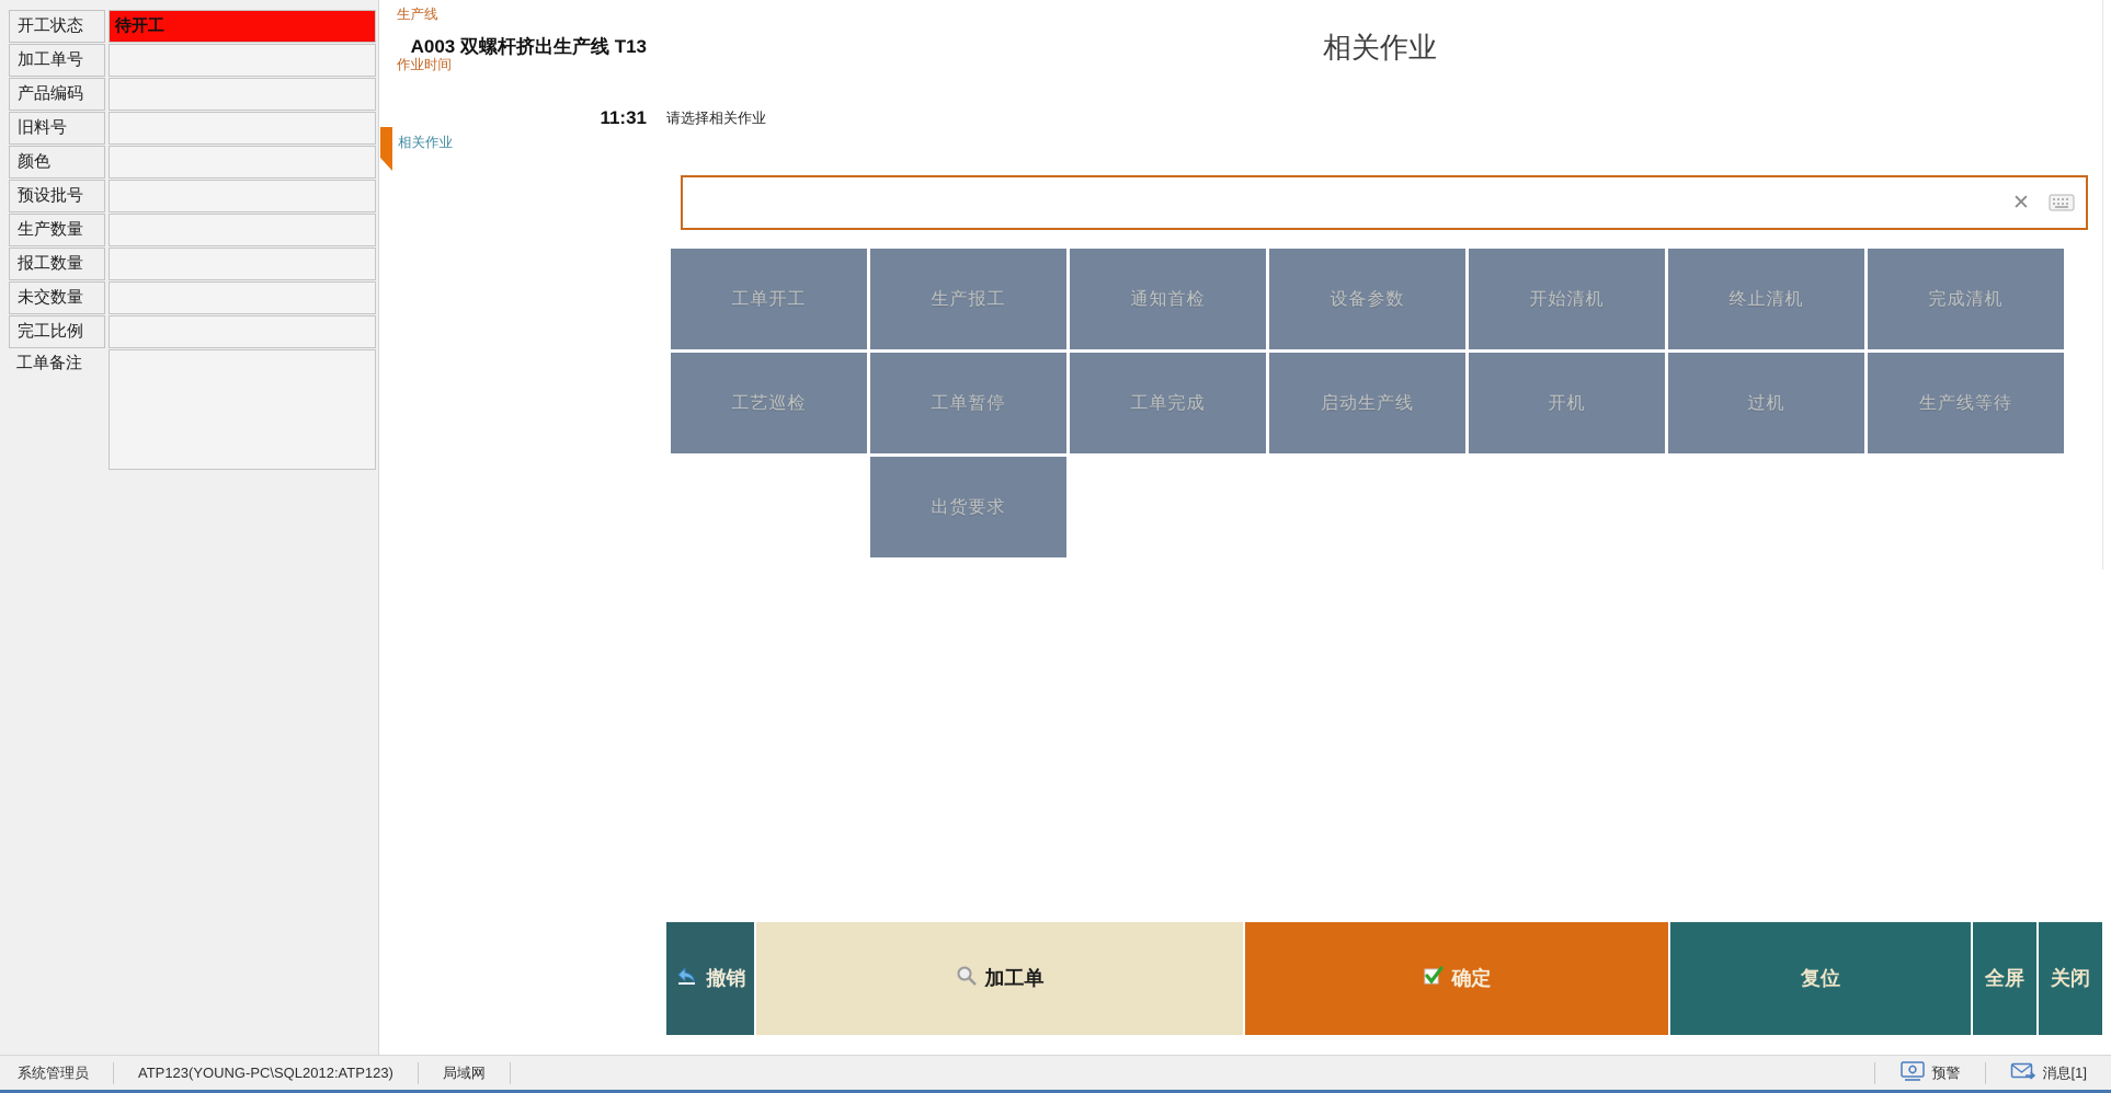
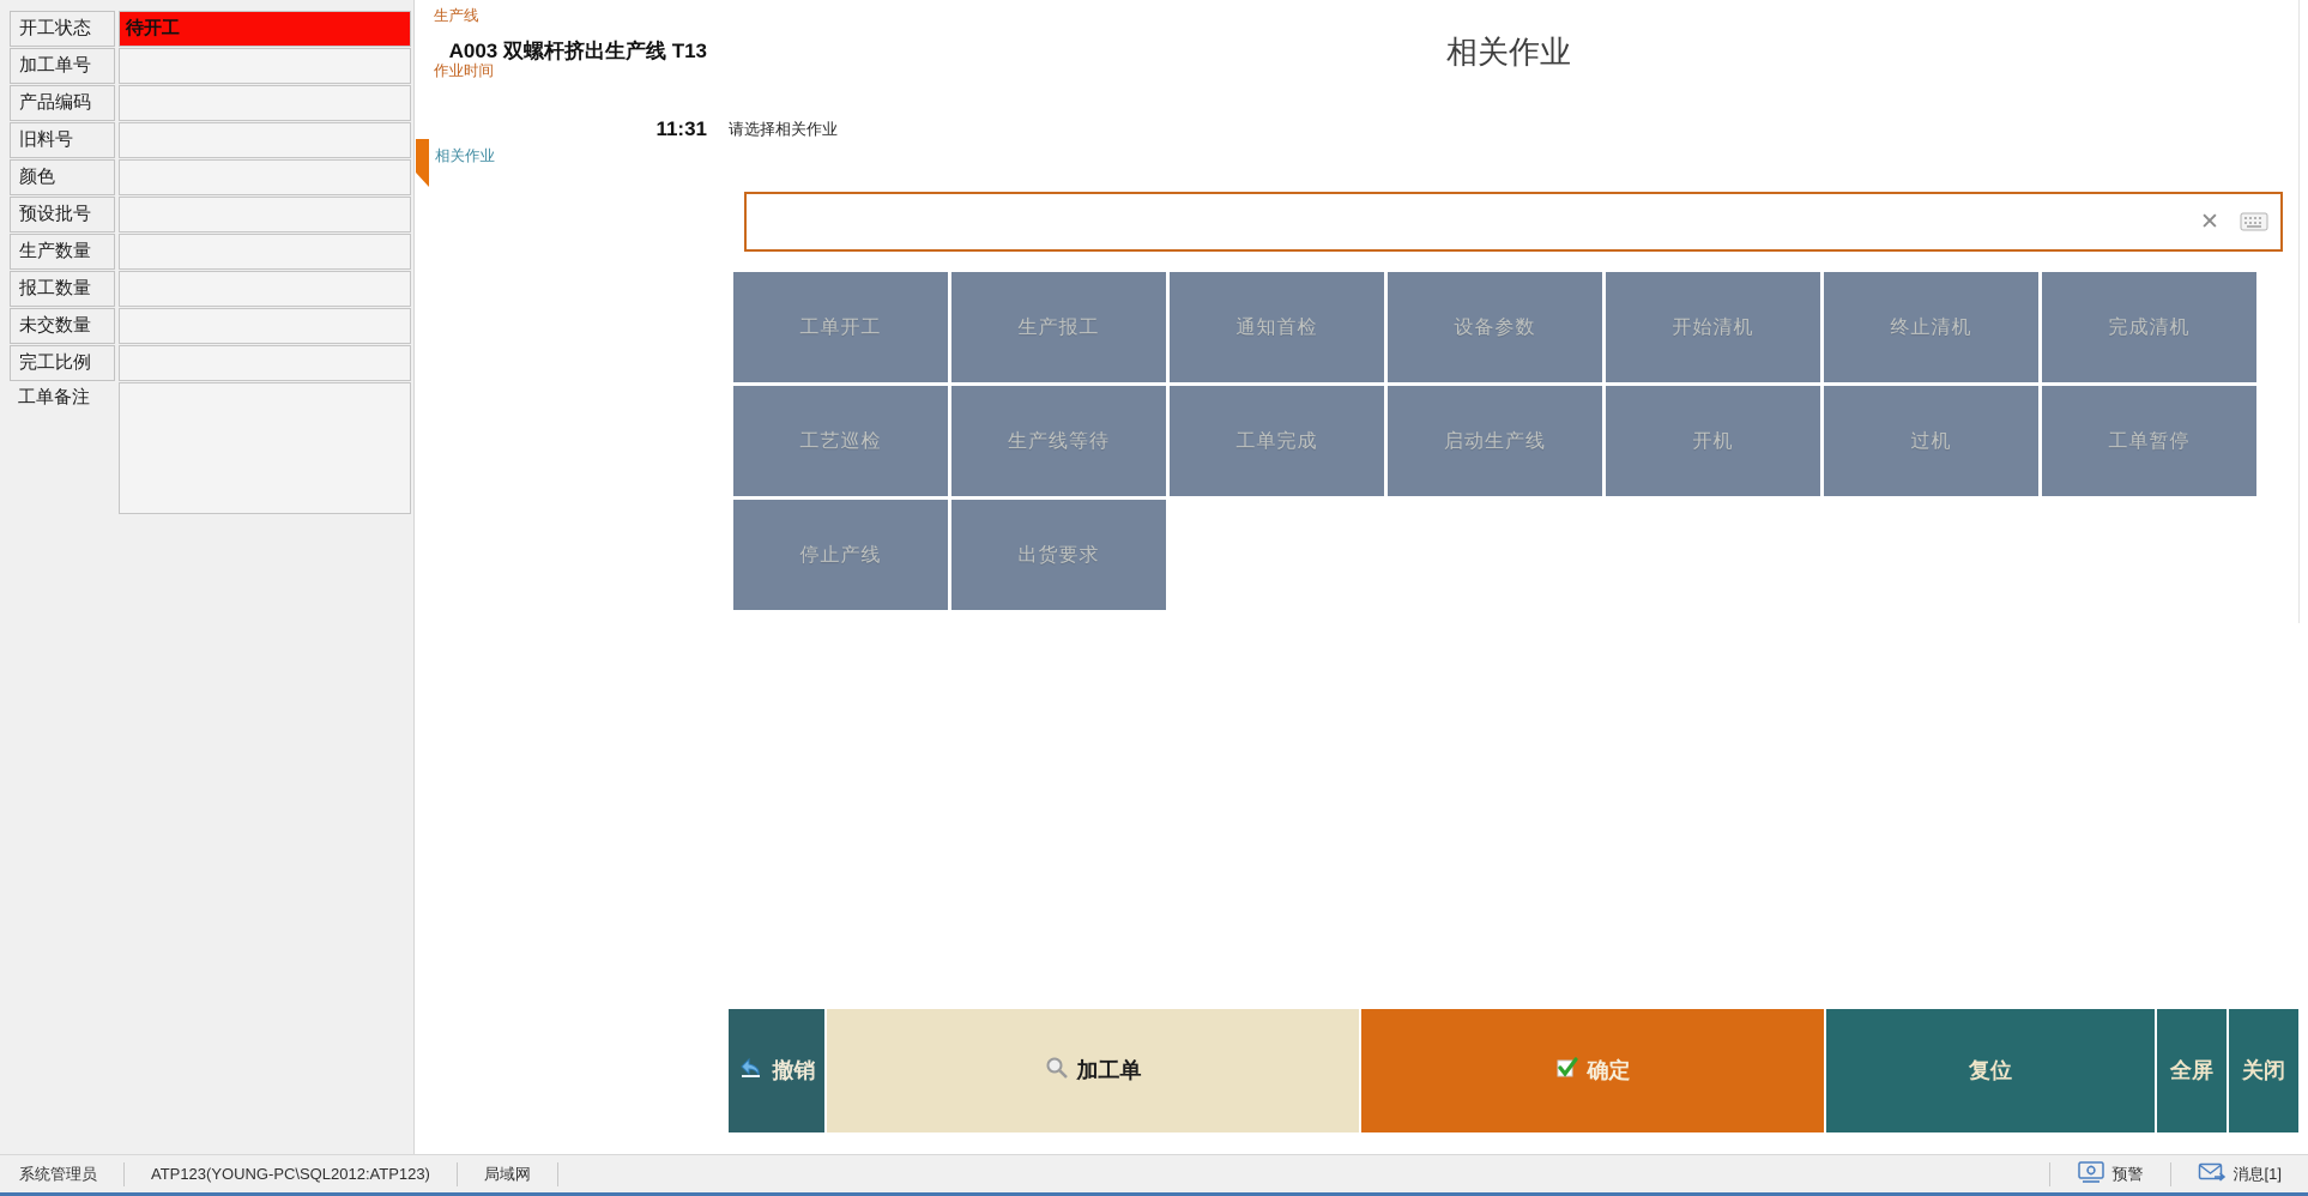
  开工状态
  待开工
  加工单号
  产品编码
  旧料号
  颜色
  预设批号
  生产数量
  报工数量
  未交数量
  完工比例
  工单备注
  生产线
  A003 双螺杆挤出生产线 T13
  作业时间
  11:31
  相关作业
  相关作业
  请选择相关作业
  ✕
  工单开工
  生产报工
  通知首检
  设备参数
  开始清机
  终止清机
  完成清机
  工艺巡检
- 工单暂停
+ 生产线等待
  工单完成
  启动生产线
  开机
  过机
- 生产线等待
+ 工单暂停
+ 停止产线
  出货要求
  撤销
  加工单
  确定
  复位
  全屏
  关闭
  系统管理员
  ATP123(YOUNG-PC\SQL2012:ATP123)
  局域网
  预警
  消息[1]
